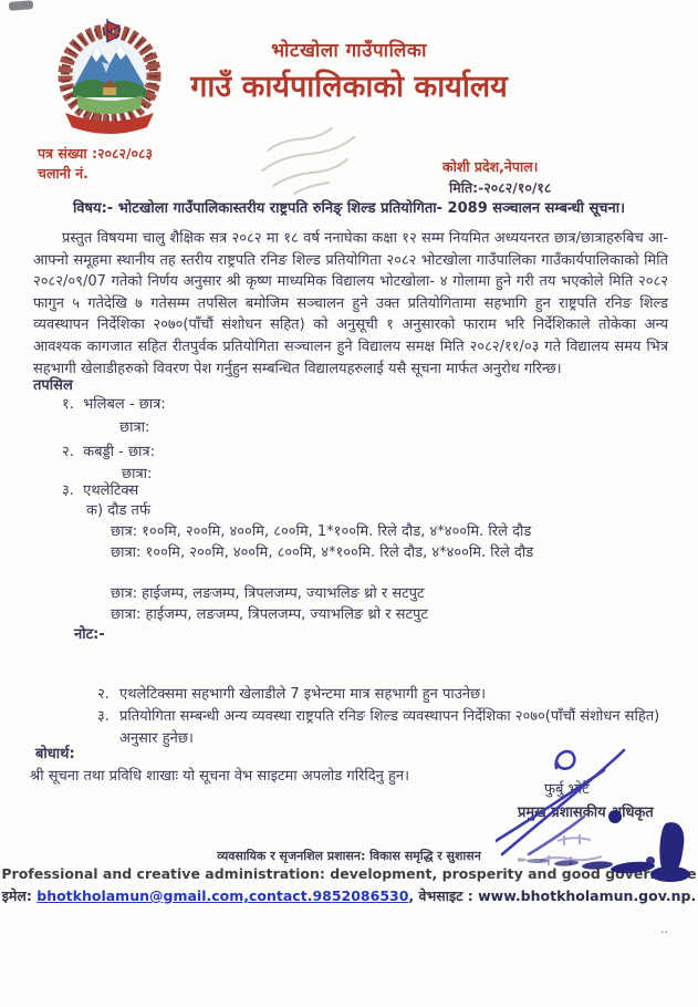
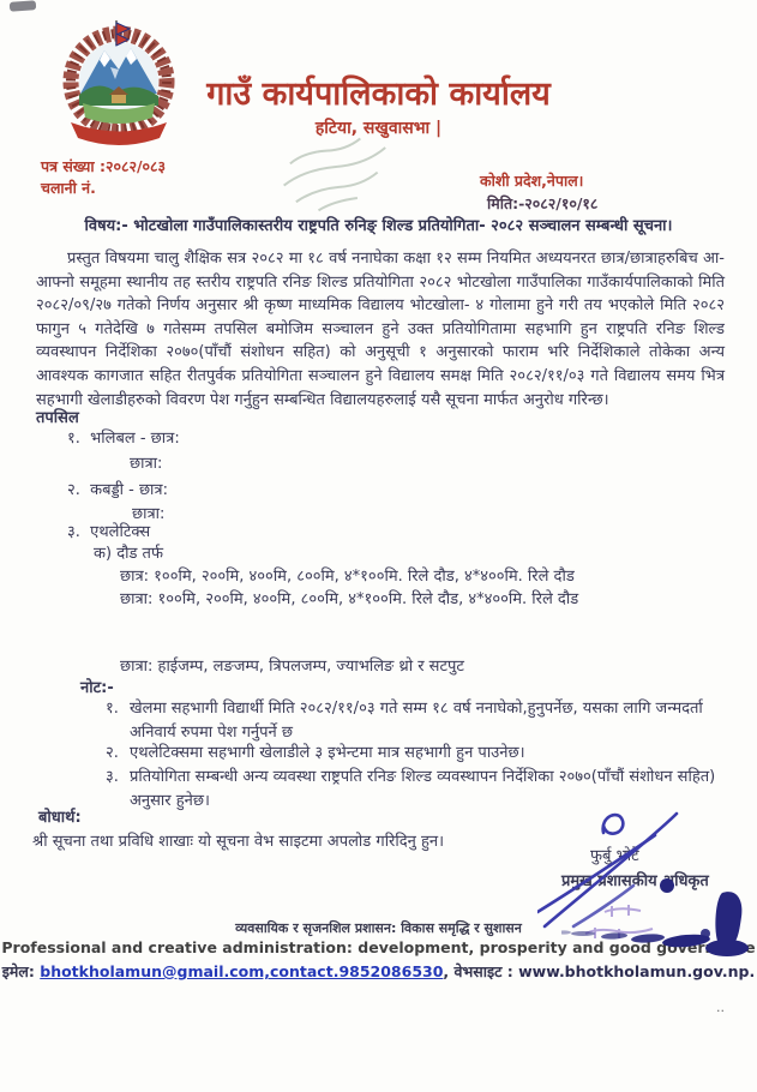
- भोटखोला गाउँपालिका
  गाउँ कार्यपालिकाको कार्यालय
+ हटिया, सखुवासभा |
  पत्र संख्या :२०८२/०८३
  चलानी नं.
  कोशी प्रदेश,नेपाल।
  मिति:-२०८२/१०/१८
- विषय:- भोटखोला गाउँपालिकास्तरीय राष्ट्रपति रुनिङ् शिल्ड प्रतियोगिता- 2089 सञ्चालन सम्बन्धी सूचना।
+ विषय:- भोटखोला गाउँपालिकास्तरीय राष्ट्रपति रुनिङ् शिल्ड प्रतियोगिता- २०८२ सञ्चालन सम्बन्धी सूचना।
- प्रस्तुत विषयमा चालु शैक्षिक सत्र २०८२ मा १८ वर्ष ननाघेका कक्षा १२ सम्म नियमित अध्ययनरत छात्र/छात्राहरुबिच आ-आफ्नो समूहमा स्थानीय तह स्तरीय राष्ट्रपति रनिङ शिल्ड प्रतियोगिता २०८२ भोटखोला गाउँपालिका गाउँकार्यपालिकाको मिति २०८२/०९/07 गतेको निर्णय अनुसार श्री कृष्ण माध्यमिक विद्यालय भोटखोला- ४ गोलामा हुने गरी तय भएकोले मिति २०८२ फागुन ५ गतेदेखि ७ गतेसम्म तपसिल बमोजिम सञ्चालन हुने उक्त प्रतियोगितामा सहभागि हुन राष्ट्रपति रनिङ शिल्ड व्यवस्थापन निर्देशिका २०७०(पाँचौं संशोधन सहित) को अनुसूची १ अनुसारको फाराम भरि निर्देशिकाले तोकेका अन्य आवश्यक कागजात सहित रीतपुर्वक प्रतियोगिता सञ्चालन हुने विद्यालय समक्ष मिति २०८२/११/०३ गते विद्यालय समय भित्र सहभागी खेलाडीहरुको विवरण पेश गर्नुहुन सम्बन्धित विद्यालयहरुलाई यसै सूचना मार्फत अनुरोध गरिन्छ।
+ प्रस्तुत विषयमा चालु शैक्षिक सत्र २०८२ मा १८ वर्ष ननाघेका कक्षा १२ सम्म नियमित अध्ययनरत छात्र/छात्राहरुबिच आ-आफ्नो समूहमा स्थानीय तह स्तरीय राष्ट्रपति रनिङ शिल्ड प्रतियोगिता २०८२ भोटखोला गाउँपालिका गाउँकार्यपालिकाको मिति २०८२/०९/२७ गतेको निर्णय अनुसार श्री कृष्ण माध्यमिक विद्यालय भोटखोला- ४ गोलामा हुने गरी तय भएकोले मिति २०८२ फागुन ५ गतेदेखि ७ गतेसम्म तपसिल बमोजिम सञ्चालन हुने उक्त प्रतियोगितामा सहभागि हुन राष्ट्रपति रनिङ शिल्ड व्यवस्थापन निर्देशिका २०७०(पाँचौं संशोधन सहित) को अनुसूची १ अनुसारको फाराम भरि निर्देशिकाले तोकेका अन्य आवश्यक कागजात सहित रीतपुर्वक प्रतियोगिता सञ्चालन हुने विद्यालय समक्ष मिति २०८२/११/०३ गते विद्यालय समय भित्र सहभागी खेलाडीहरुको विवरण पेश गर्नुहुन सम्बन्धित विद्यालयहरुलाई यसै सूचना मार्फत अनुरोध गरिन्छ।
  तपसिल
  १. भलिबल - छात्र:
  छात्रा:
  २. कबड्डी - छात्र:
  छात्रा:
  ३. एथलेटिक्स
  क) दौड तर्फ
- छात्र: १००मि, २००मि, ४००मि, ८००मि, 1*१००मि. रिले दौड, ४*४००मि. रिले दौड
+ छात्र: १००मि, २००मि, ४००मि, ८००मि, ४*१००मि. रिले दौड, ४*४००मि. रिले दौड
  छात्रा: १००मि, २००मि, ४००मि, ८००मि, ४*१००मि. रिले दौड, ४*४००मि. रिले दौड
- छात्र: हाईजम्प, लङजम्प, त्रिपलजम्प, ज्याभलिङ थ्रो र सटपुट
  छात्रा: हाईजम्प, लङजम्प, त्रिपलजम्प, ज्याभलिङ थ्रो र सटपुट
  नोट:-
+ १.
+ खेलमा सहभागी विद्यार्थी मिति २०८२/११/०३ गते सम्म १८ वर्ष ननाघेको,हुनुपर्नेछ, यसका लागि जन्मदर्ता अनिवार्य रुपमा पेश गर्नुपर्ने छ
  २.
- एथलेटिक्समा सहभागी खेलाडीले 7 इभेन्टमा मात्र सहभागी हुन पाउनेछ।
+ एथलेटिक्समा सहभागी खेलाडीले ३ इभेन्टमा मात्र सहभागी हुन पाउनेछ।
  ३.
  प्रतियोगिता सम्बन्धी अन्य व्यवस्था राष्ट्रपति रनिङ शिल्ड व्यवस्थापन निर्देशिका २०७०(पाँचौं संशोधन सहित) अनुसार हुनेछ।
  बोधार्थ:
  श्री सूचना तथा प्रविधि शाखाः यो सूचना वेभ साइटमा अपलोड गरिदिनु हुन।
  फुर्बुटे
  प्रमु प्रशासकीयधिकृत
  व्यवसायिक र सृजनशिल प्रशासन: विकास समृद्धि र सुशासन
  Professional and creative administration: development, prosperity and good govere
  इमेल: bhotkholamun@gmail.com,contact.9852086530, वेभसाइट : www.bhotkholamun.gov.np.
  ..
